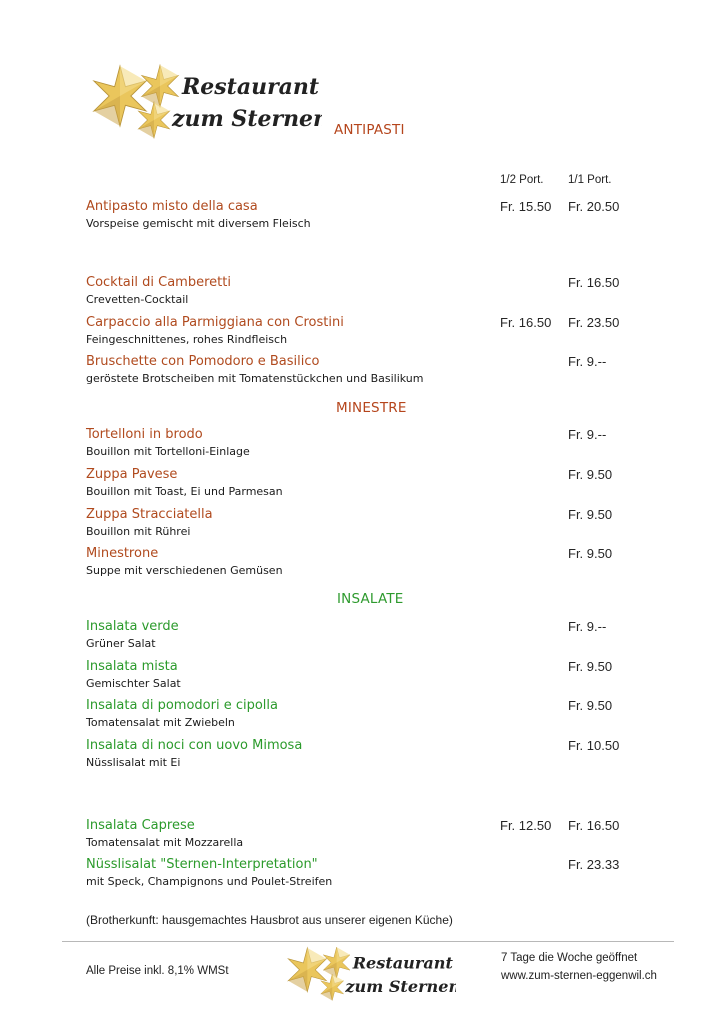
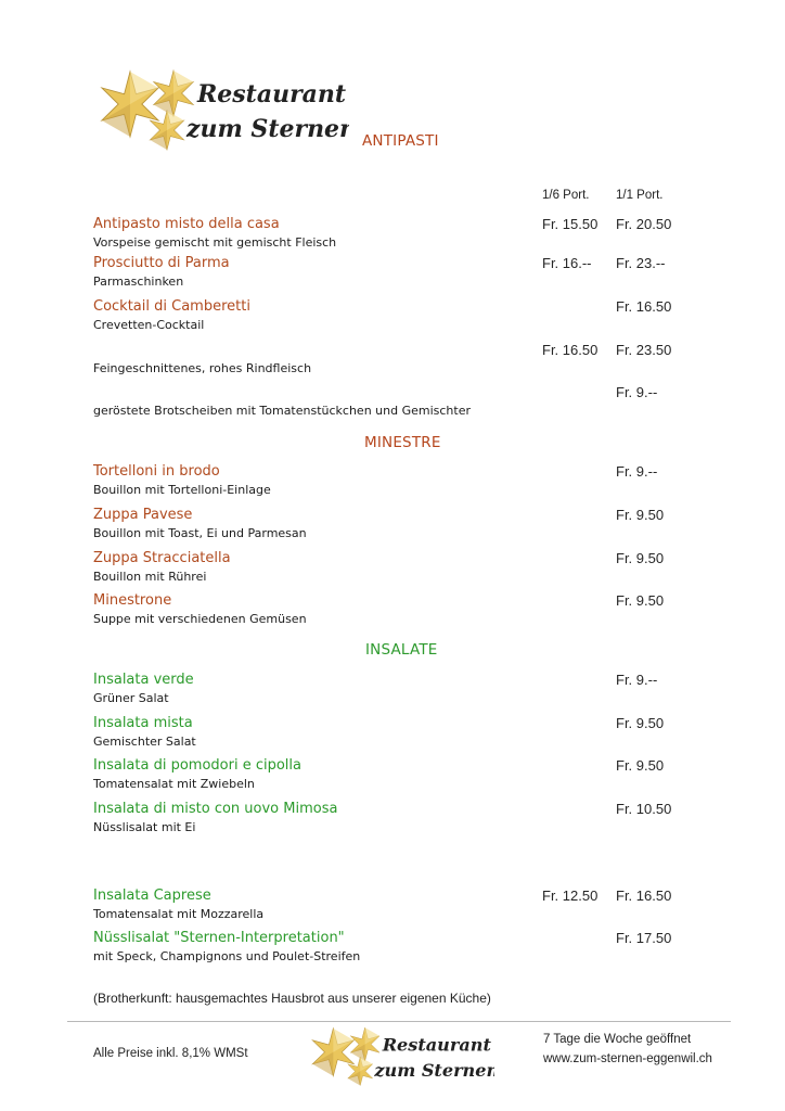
  Restaurant
  zum Sternen
  ANTIPASTI
- 1/2 Port.
+ 1/6 Port.
  1/1 Port.
  Antipasto misto della casa
- Vorspeise gemischt mit diversem Fleisch
+ Vorspeise gemischt mit gemischt Fleisch
  Fr. 15.50
  Fr. 20.50
+ Prosciutto di Parma
+ Parmaschinken
+ Fr. 16.--
+ Fr. 23.--
  Cocktail di Camberetti
  Crevetten-Cocktail
  Fr. 16.50
- Carpaccio alla Parmiggiana con Crostini
  Feingeschnittenes, rohes Rindfleisch
  Fr. 16.50
  Fr. 23.50
- Bruschette con Pomodoro e Basilico
- geröstete Brotscheiben mit Tomatenstückchen und Basilikum
+ geröstete Brotscheiben mit Tomatenstückchen und Gemischter
  Fr. 9.--
  MINESTRE
  Tortelloni in brodo
  Bouillon mit Tortelloni-Einlage
  Fr. 9.--
  Zuppa Pavese
  Bouillon mit Toast, Ei und Parmesan
  Fr. 9.50
  Zuppa Stracciatella
  Bouillon mit Rührei
  Fr. 9.50
  Minestrone
  Suppe mit verschiedenen Gemüsen
  Fr. 9.50
  INSALATE
  Insalata verde
  Grüner Salat
  Fr. 9.--
  Insalata mista
  Gemischter Salat
  Fr. 9.50
  Insalata di pomodori e cipolla
  Tomatensalat mit Zwiebeln
  Fr. 9.50
- Insalata di noci con uovo Mimosa
+ Insalata di misto con uovo Mimosa
  Nüsslisalat mit Ei
  Fr. 10.50
  Insalata Caprese
  Tomatensalat mit Mozzarella
  Fr. 12.50
  Fr. 16.50
  Nüsslisalat "Sternen-Interpretation"
  mit Speck, Champignons und Poulet-Streifen
- Fr. 23.33
+ Fr. 17.50
  (Brotherkunft: hausgemachtes Hausbrot aus unserer eigenen Küche)
  Alle Preise inkl. 8,1% WMSt
  Restaurant
  zum Sternen
  7 Tage die Woche geöffnet
  www.zum-sternen-eggenwil.ch
